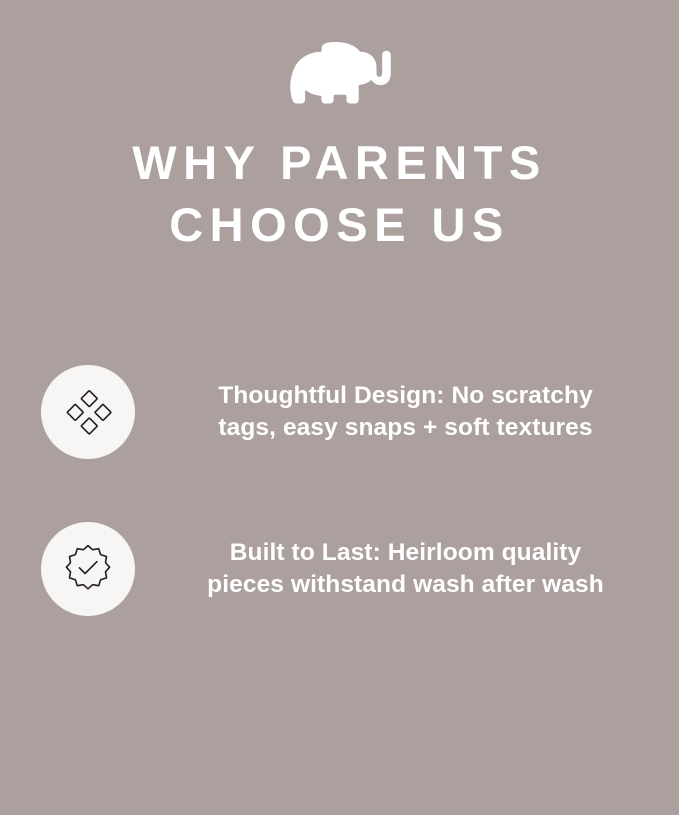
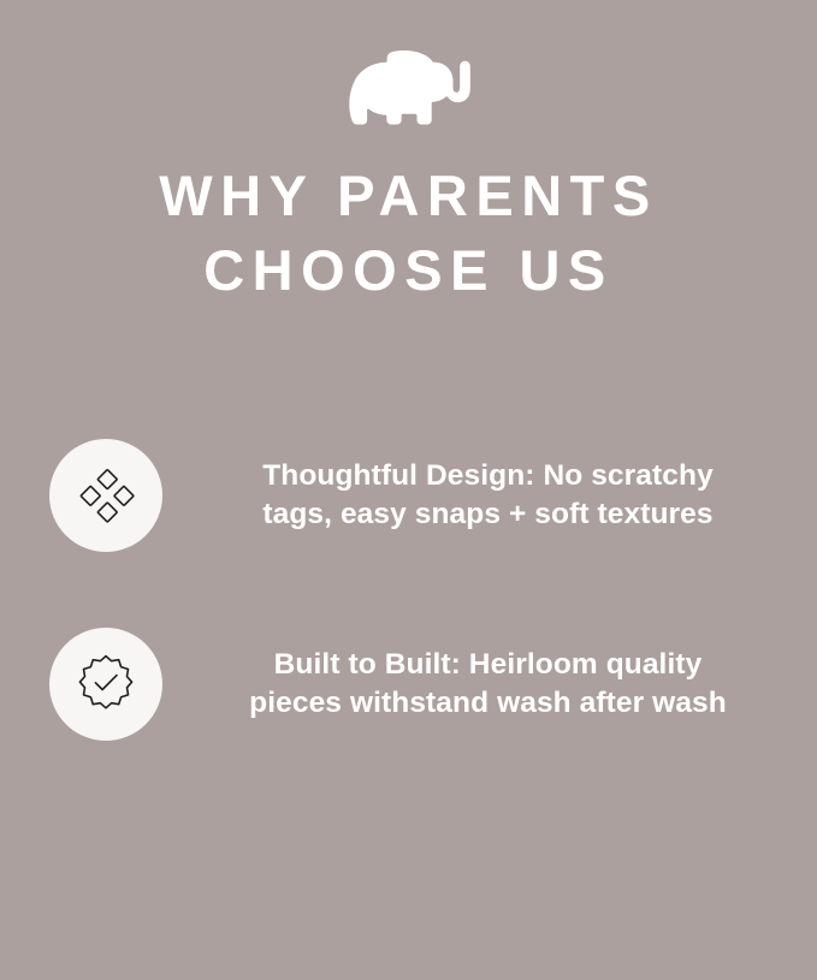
  WHY PARENTS
  CHOOSE US
  Thoughtful Design: No scratchy
  tags, easy snaps + soft textures
- Built to Last: Heirloom quality
+ Built to Built: Heirloom quality
  pieces withstand wash after wash
